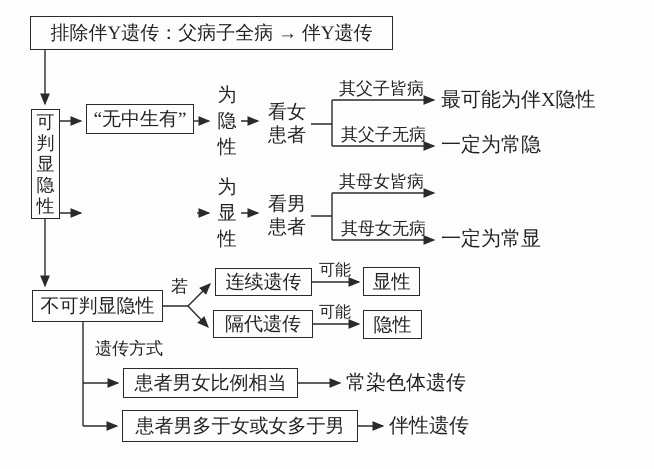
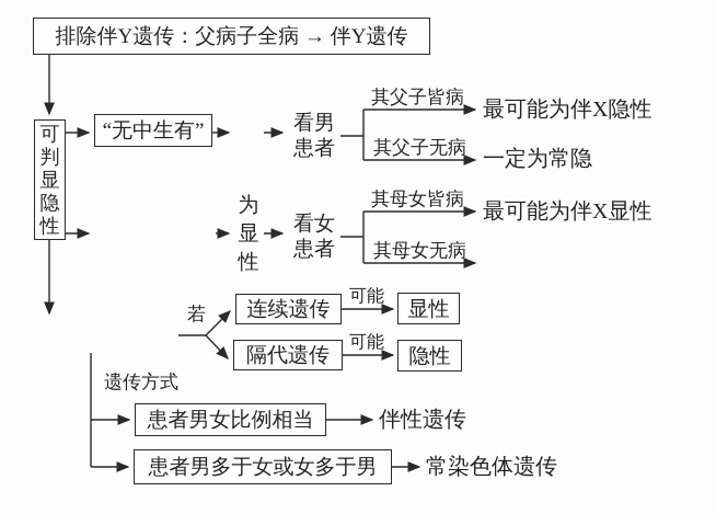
  排除伴Y遗传：父病子全病 → 伴Y遗传
  可判显隐性
  “无中生有”
- 为隐性
- 看女患者
+ 看男患者
  其父子皆病
  最可能为伴X隐性
  其父子无病
  一定为常隐
  为显性
- 看男患者
+ 看女患者
  其母女皆病
+ 最可能为伴X显性
  其母女无病
- 一定为常显
- 不可判显隐性
  若
  连续遗传
  可能
  显性
  隔代遗传
  可能
  隐性
  遗传方式
  患者男女比例相当
- 常染色体遗传
+ 伴性遗传
  患者男多于女或女多于男
- 伴性遗传
+ 常染色体遗传
